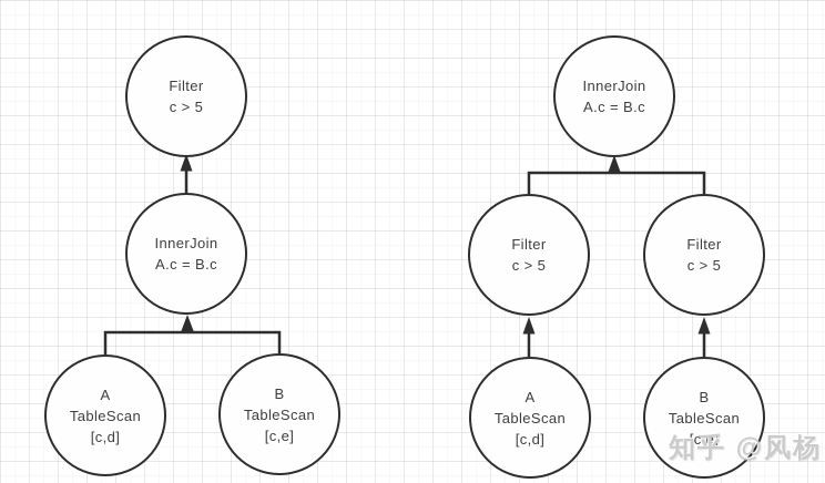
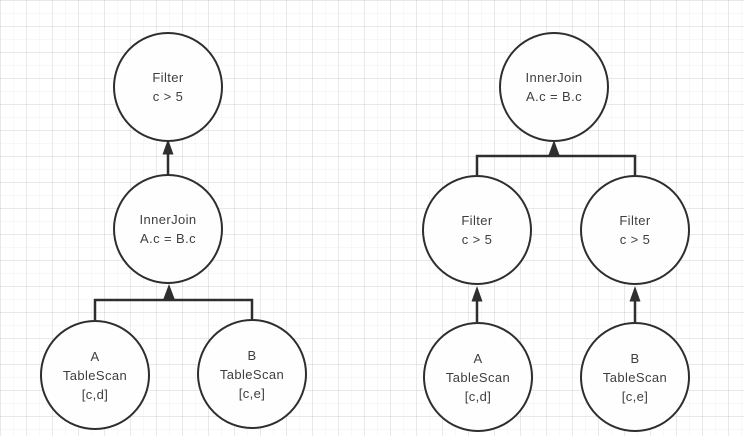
  Filter
  c > 5
  InnerJoin
  A.c = B.c
  A
  TableScan
  [c,d]
  B
  TableScan
  [c,e]
  InnerJoin
  A.c = B.c
  Filter
  c > 5
  Filter
  c > 5
  A
  TableScan
  [c,d]
  B
  TableScan
  [c,e]
- 知乎 @风杨
